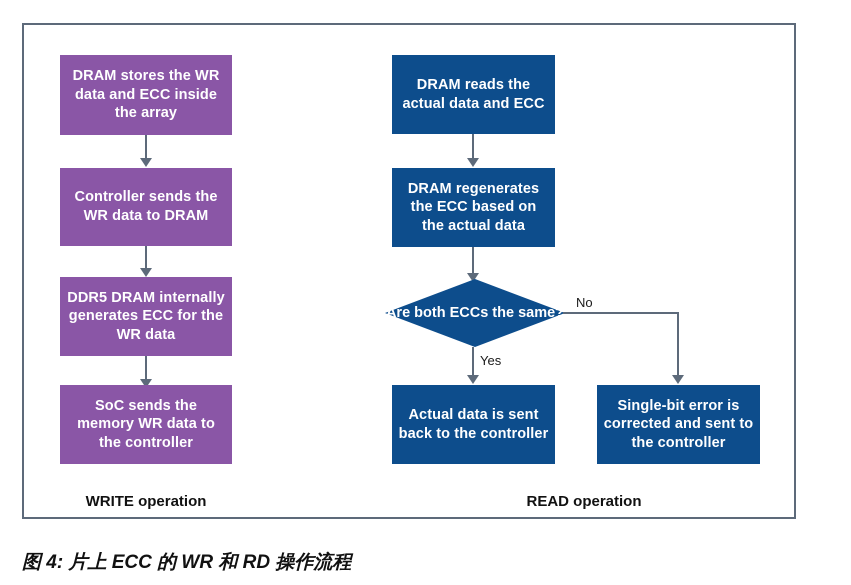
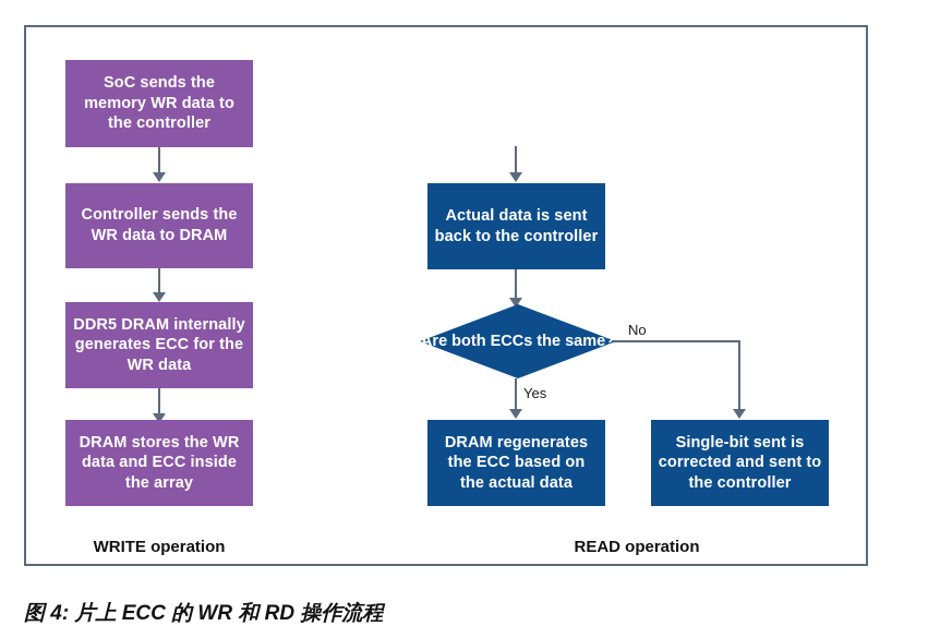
- DRAM stores the WR data and ECC inside the array
+ SoC sends the memory WR data to the controller
  Controller sends the WR data to DRAM
  DDR5 DRAM internally generates ECC for the WR data
- SoC sends the memory WR data to the controller
+ DRAM stores the WR data and ECC inside the array
  WRITE operation
- DRAM reads the actual data and ECC
- DRAM regenerates the ECC based on the actual data
+ Actual data is sent back to the controller
  Are both ECCs the same?
  Yes
  No
- Actual data is sent back to the controller
+ DRAM regenerates the ECC based on the actual data
- Single-bit error is corrected and sent to the controller
+ Single-bit sent is corrected and sent to the controller
  READ operation
  图 4: 片上 ECC 的 WR 和 RD 操作流程
